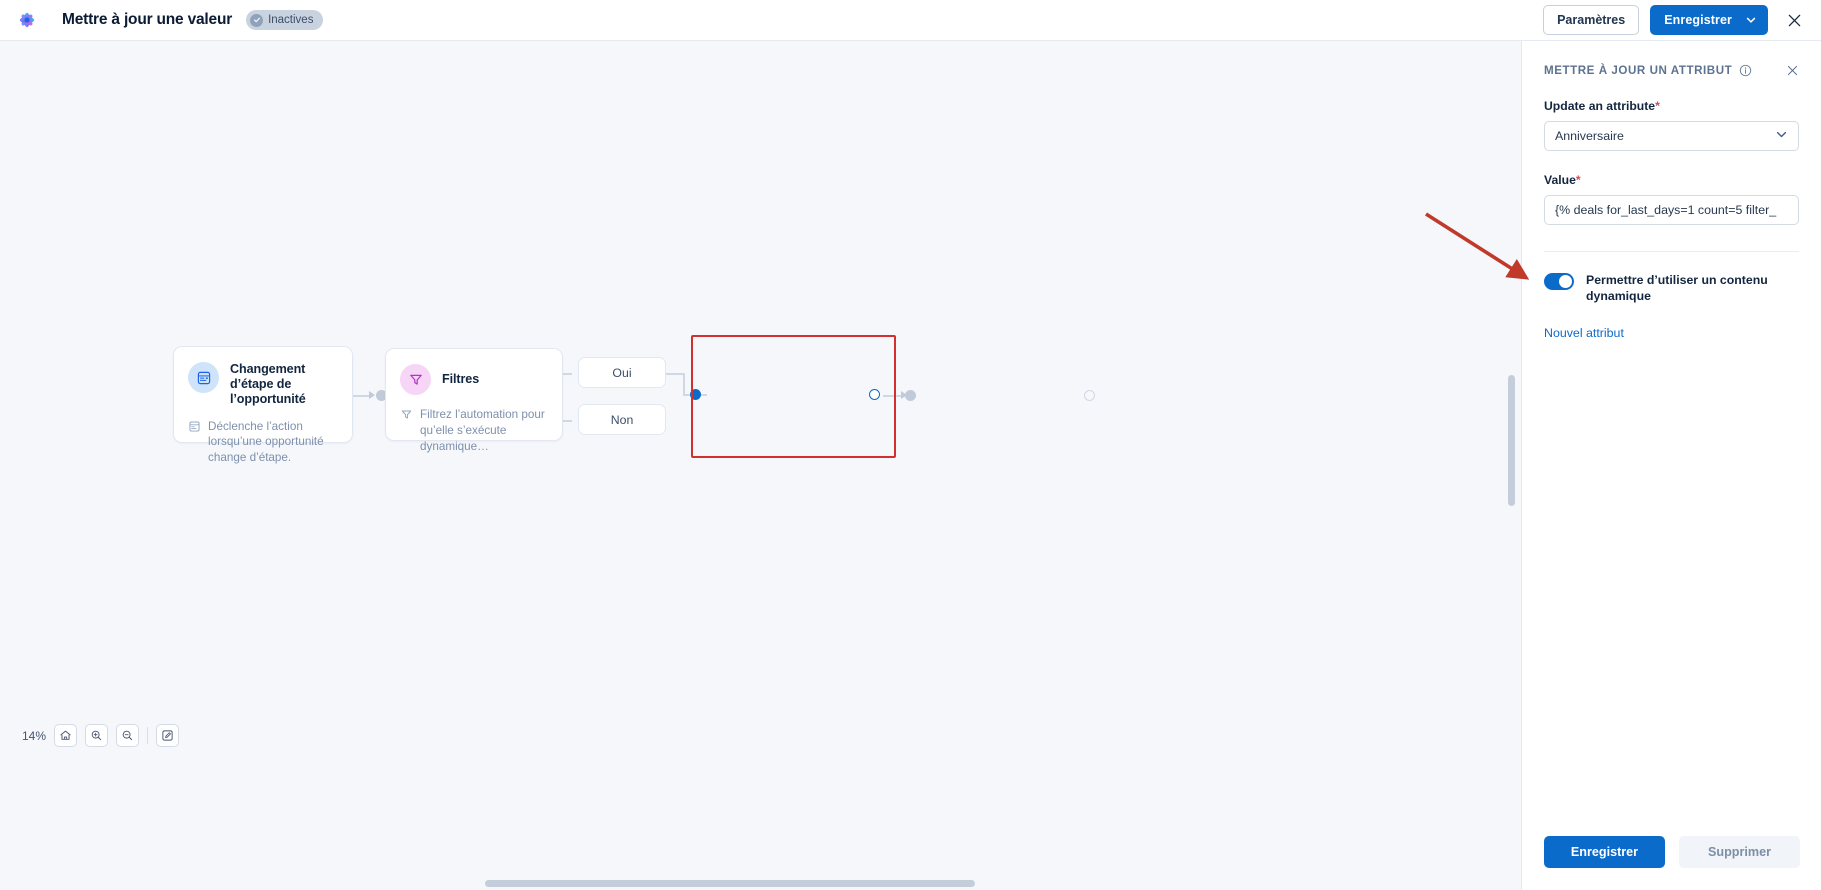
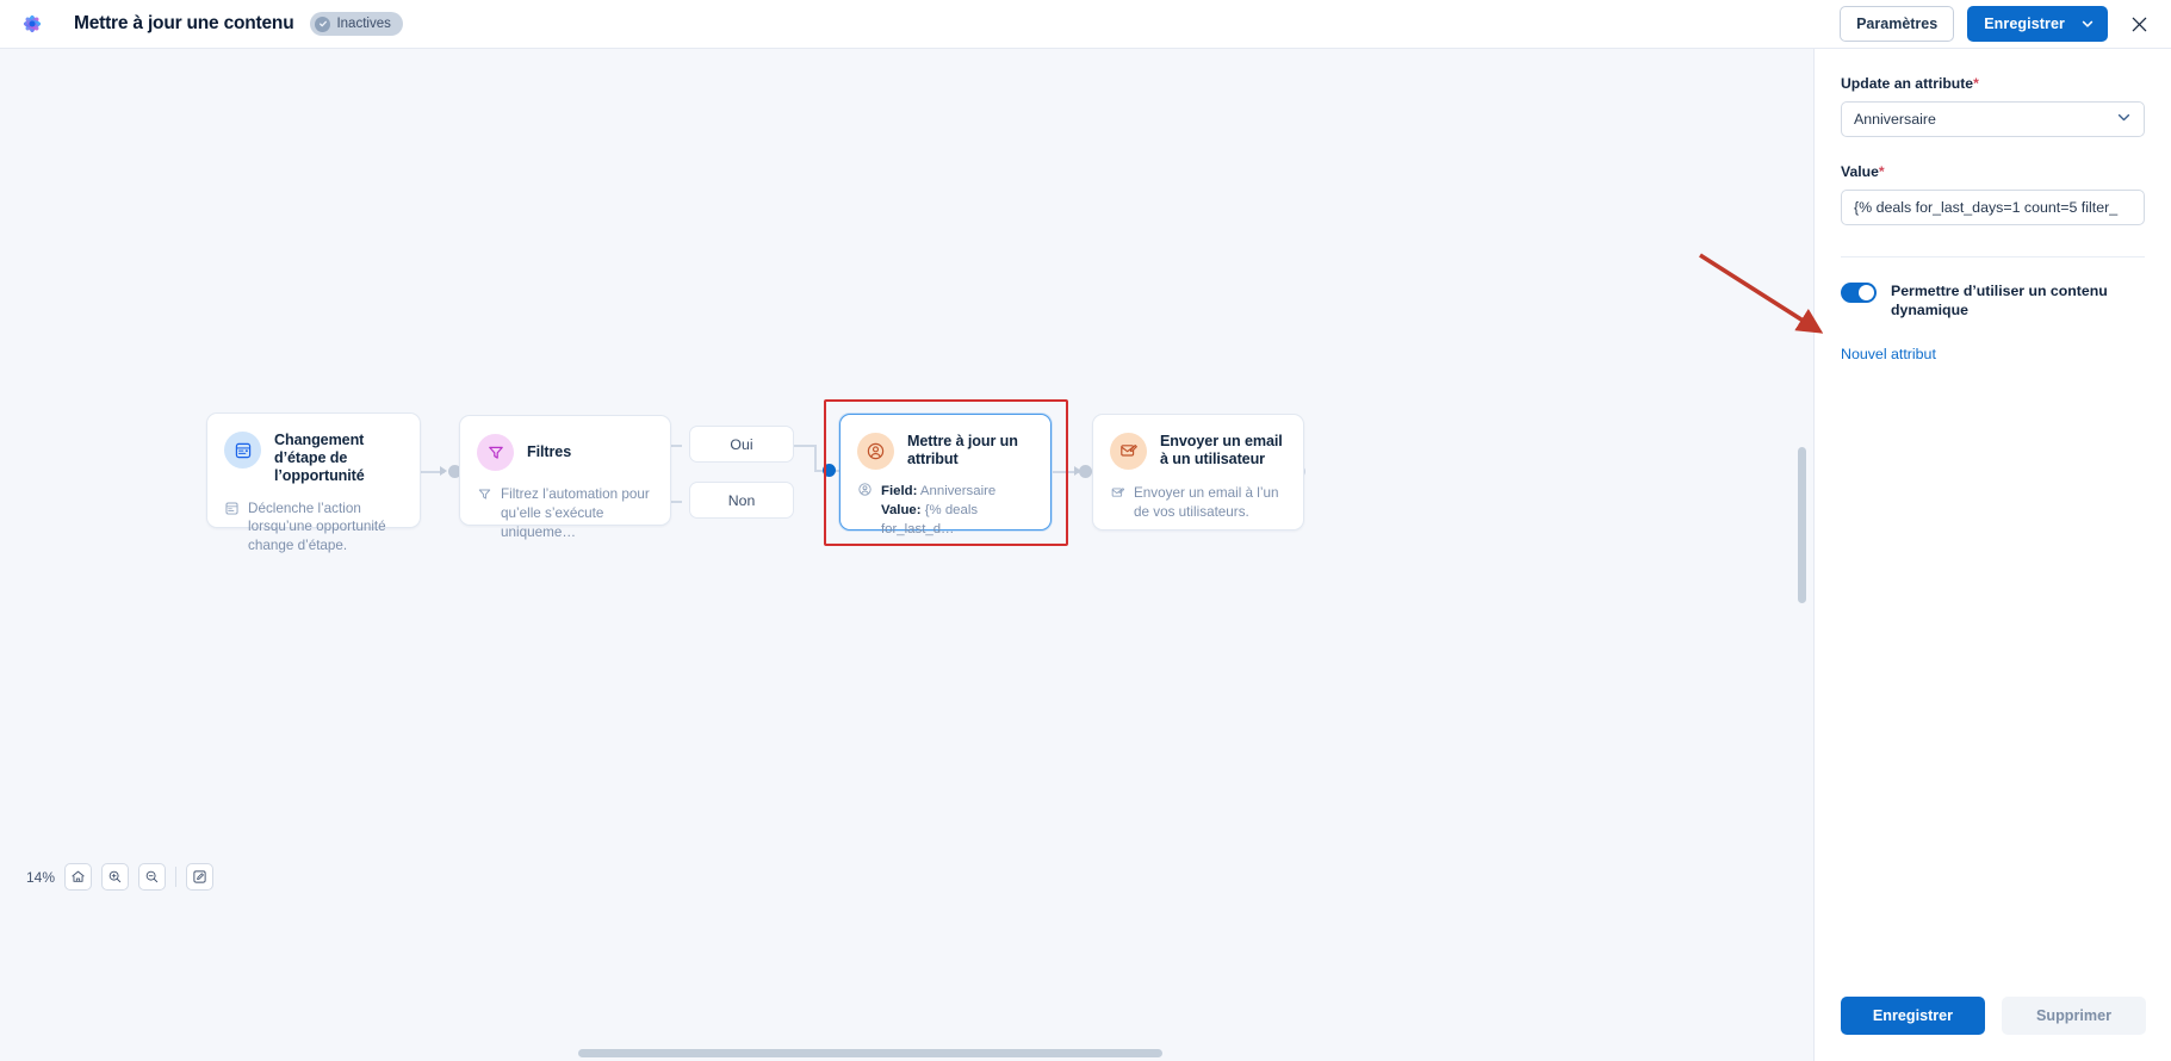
- Mettre à jour une valeur
+ Mettre à jour une contenu
  Inactives
  Paramètres
  Enregistrer
  Changement d’étape de l’opportunité
  Déclenche l’action lorsqu’une opportunité change d’étape.
  Filtres
- Filtrez l’automation pour qu’elle s’exécute dynamique…
+ Filtrez l’automation pour qu’elle s’exécute uniqueme…
  Oui
  Non
+ Mettre à jour un attribut
+ Field: Anniversaire
+ Value: {% deals for_last_d…
+ Envoyer un email à un utilisateur
+ Envoyer un email à l’un de vos utilisateurs.
  14%
- METTRE À JOUR UN ATTRIBUT
  Update an attribute*
  Anniversaire
  Value*
  {% deals for_last_days=1 count=5 filter_
  Permettre d’utiliser un contenu dynamique
  Nouvel attribut
  Enregistrer
  Supprimer
